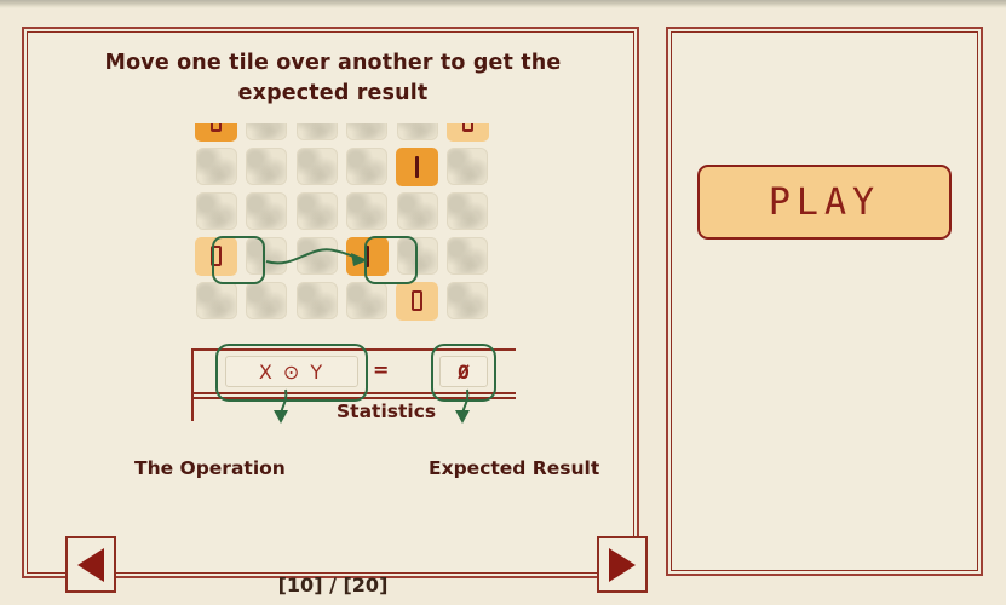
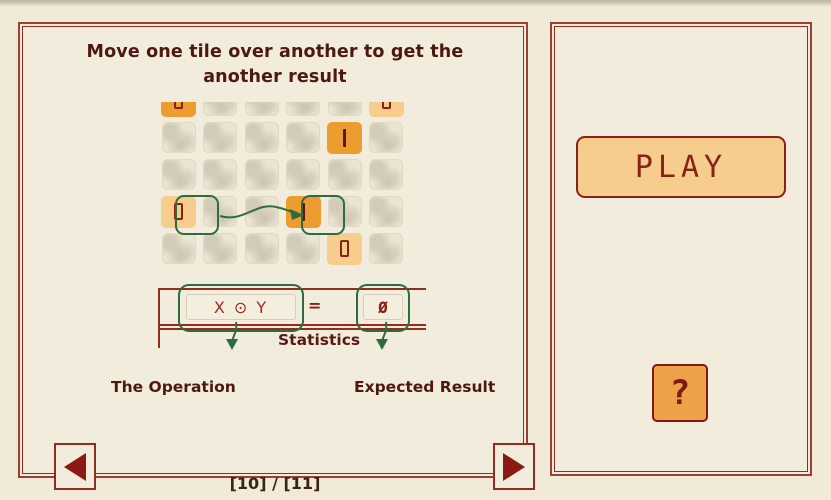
- Move one tile over another to get the expected result
+ Move one tile over another to get the another result
  X ⊙ Y
  =
  Ø
  Statistics
  The Operation
  Expected Result
- [10] / [20]
+ [10] / [11]
  PLAY
+ ?
